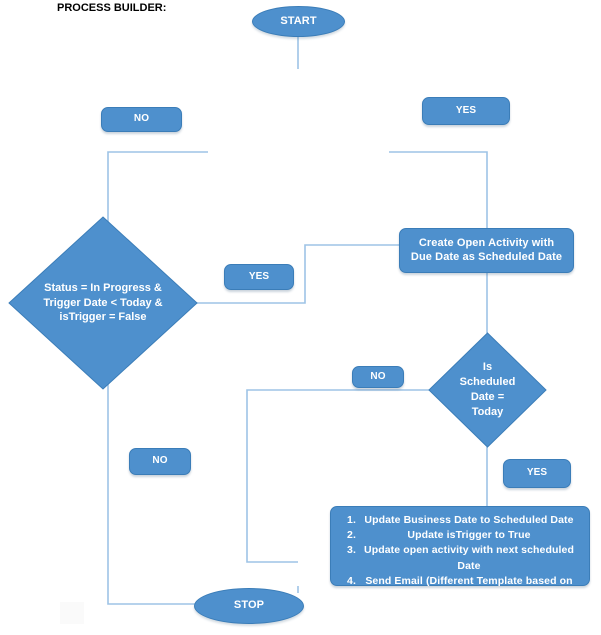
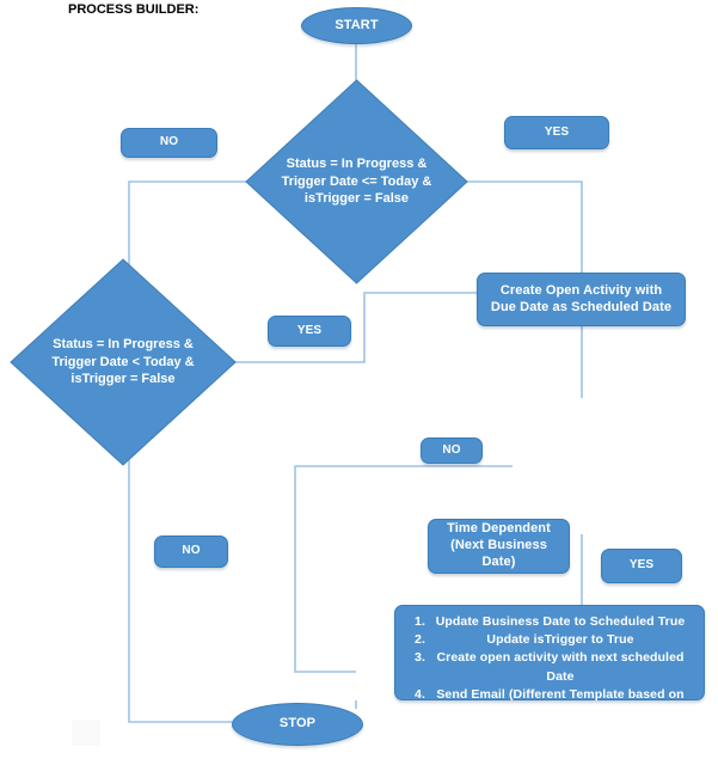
  PROCESS BUILDER:
  START
+ Status = In Progress & Trigger Date <= Today & isTrigger = False
  NO
  YES
  Status = In Progress & Trigger Date < Today & isTrigger = False
  YES
  NO
  Create Open Activity with Due Date as Scheduled Date
- Is Scheduled Date = Today
  NO
  YES
+ Time Dependent (Next Business Date)
- Update Business Date to Scheduled Date
+ Update Business Date to Scheduled True
  Update isTrigger to True
- Update open activity with next scheduled Date
+ Create open activity with next scheduled Date
  Send Email (Different Template based on
  STOP
